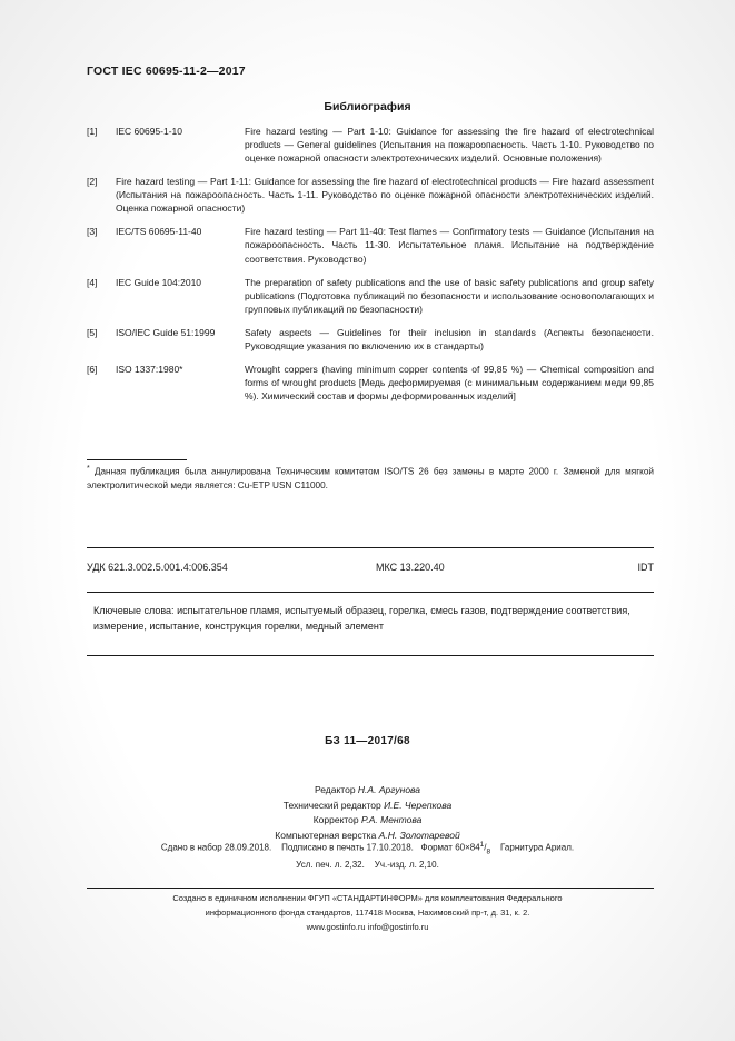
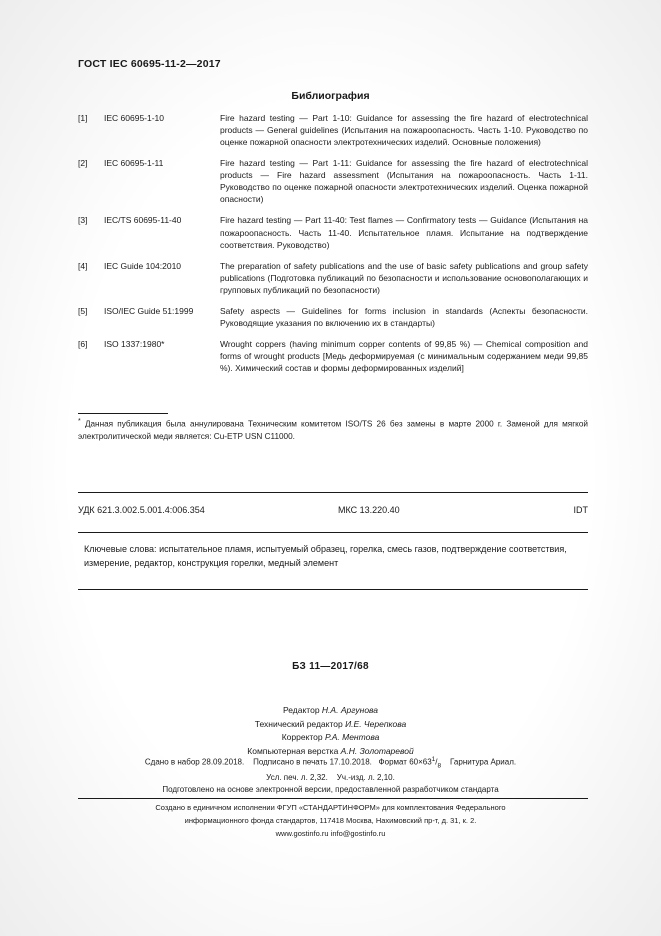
  ГОСТ IEC 60695-11-2—2017
  Библиография
  [1]
  IEC 60695-1-10
  Fire hazard testing — Part 1-10: Guidance for assessing the fire hazard of electrotechnical products — General guidelines (Испытания на пожароопасность. Часть 1-10. Руководство по оценке пожарной опасности электротехнических изделий. Основные положения)
  [2]
+ IEC 60695-1-11
  Fire hazard testing — Part 1-11: Guidance for assessing the fire hazard of electrotechnical products — Fire hazard assessment (Испытания на пожароопасность. Часть 1-11. Руководство по оценке пожарной опасности электротехнических изделий. Оценка пожарной опасности)
  [3]
  IEC/TS 60695-11-40
- Fire hazard testing — Part 11-40: Test flames — Confirmatory tests — Guidance (Испытания на пожароопасность. Часть 11-30. Испытательное пламя. Испытание на подтверждение соответствия. Руководство)
+ Fire hazard testing — Part 11-40: Test flames — Confirmatory tests — Guidance (Испытания на пожароопасность. Часть 11-40. Испытательное пламя. Испытание на подтверждение соответствия. Руководство)
  [4]
  IEC Guide 104:2010
  The preparation of safety publications and the use of basic safety publications and group safety publications (Подготовка публикаций по безопасности и использование основополагающих и групповых публикаций по безопасности)
  [5]
  ISO/IEC Guide 51:1999
- Safety aspects — Guidelines for their inclusion in standards (Аспекты безопасности. Руководящие указания по включению их в стандарты)
+ Safety aspects — Guidelines for forms inclusion in standards (Аспекты безопасности. Руководящие указания по включению их в стандарты)
  [6]
  ISO 1337:1980*
  Wrought coppers (having minimum copper contents of 99,85 %) — Chemical composition and forms of wrought products [Медь деформируемая (с минимальным содержанием меди 99,85 %). Химический состав и формы деформированных изделий]
  Данная публикация была аннулирована Техническим комитетом ISO/TS 26 без замены в марте 2000 г. Заменой для мягкой электролитической меди является: Cu-ETP USN C11000.
  УДК 621.3.002.5.001.4:006.354
  МКС 13.220.40
  IDT
- Ключевые слова: испытательное пламя, испытуемый образец, горелка, смесь газов, подтверждение соответствия, измерение, испытание, конструкция горелки, медный элемент
+ Ключевые слова: испытательное пламя, испытуемый образец, горелка, смесь газов, подтверждение соответствия, измерение, редактор, конструкция горелки, медный элемент
  БЗ 11—2017/68
  Редактор Н.А. Аргунова
  Технический редактор И.Е. Черепкова
  Корректор Р.А. Ментова
  Компьютерная верстка А.Н. Золотаревой
- Сдано в набор 28.09.2018. Подписано в печать 17.10.2018. Формат 60×84 / Гарнитура Ариал.
+ Сдано в набор 28.09.2018. Подписано в печать 17.10.2018. Формат 60×63 / Гарнитура Ариал.
  Усл. печ. л. 2,32. Уч.-изд. л. 2,10.
+ Подготовлено на основе электронной версии, предоставленной разработчиком стандарта
  Создано в единичном исполнении ФГУП «СТАНДАРТИНФОРМ» для комплектования Федерального
  информационного фонда стандартов, 117418 Москва, Нахимовский пр-т, д. 31, к. 2.
  www.gostinfo.ru info@gostinfo.ru
